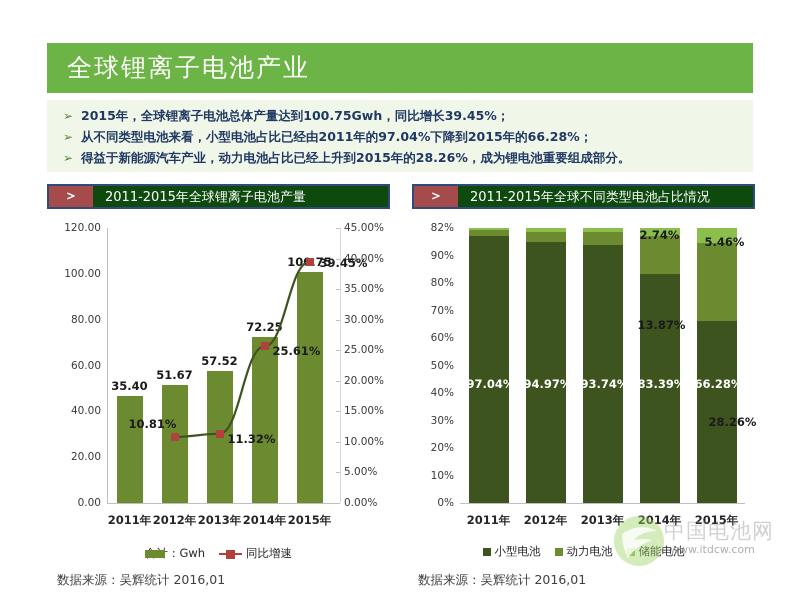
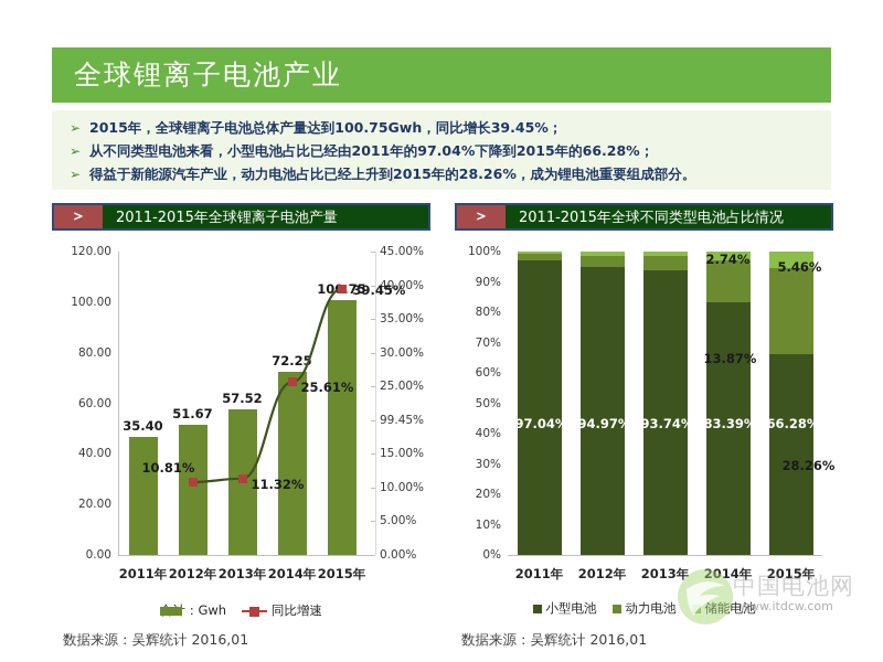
  全球锂离子电池产业
  ➢
  2015年，全球锂离子电池总体产量达到100.75Gwh，同比增长39.45%；
  ➢
  从不同类型电池来看，小型电池占比已经由2011年的97.04%下降到2015年的66.28%；
  ➢
  得益于新能源汽车产业，动力电池占比已经上升到2015年的28.26%，成为锂电池重要组成部分。
  ＞
  2011-2015年全球锂离子电池产量
  ＞
  2011-2015年全球不同类型电池占比情况
  0.00
  20.00
  40.00
  60.00
  80.00
  100.00
  120.00
  0.00%
  5.00%
  10.00%
  15.00%
- 20.00%
+ 99.45%
  25.00%
  30.00%
  35.00%
  40.00%
  45.00%
  35.40
  51.67
  57.52
  72.2
  2011年
  2012年
  2013年
  2014年
  2015年
  10.81%
  11.32%
  25.61%
  39.45%
  同比增速
  数据来源：吴辉统计 2016,01
  0%
  10%
  20%
  30%
  40%
  50%
  60%
  70%
  80%
  90%
- 82%
+ 100%
  97.04%
  94.97%
  93.74%
  83.39%
  66.28%
  13.87%
  28.26%
  2.74%
  5.46%
  2011年
  2012年
  2013年
  2014年
  2015年
  小型电池
  动力电池
  储能电池
  数据来源：吴辉统计 2016,01
  中国电池网
  www.itdcw.com
